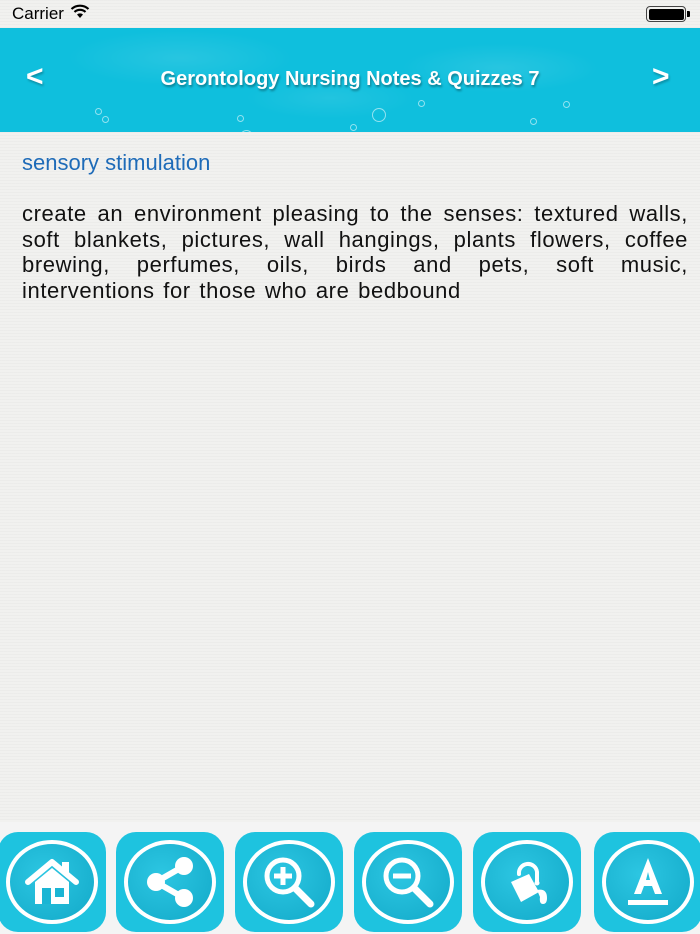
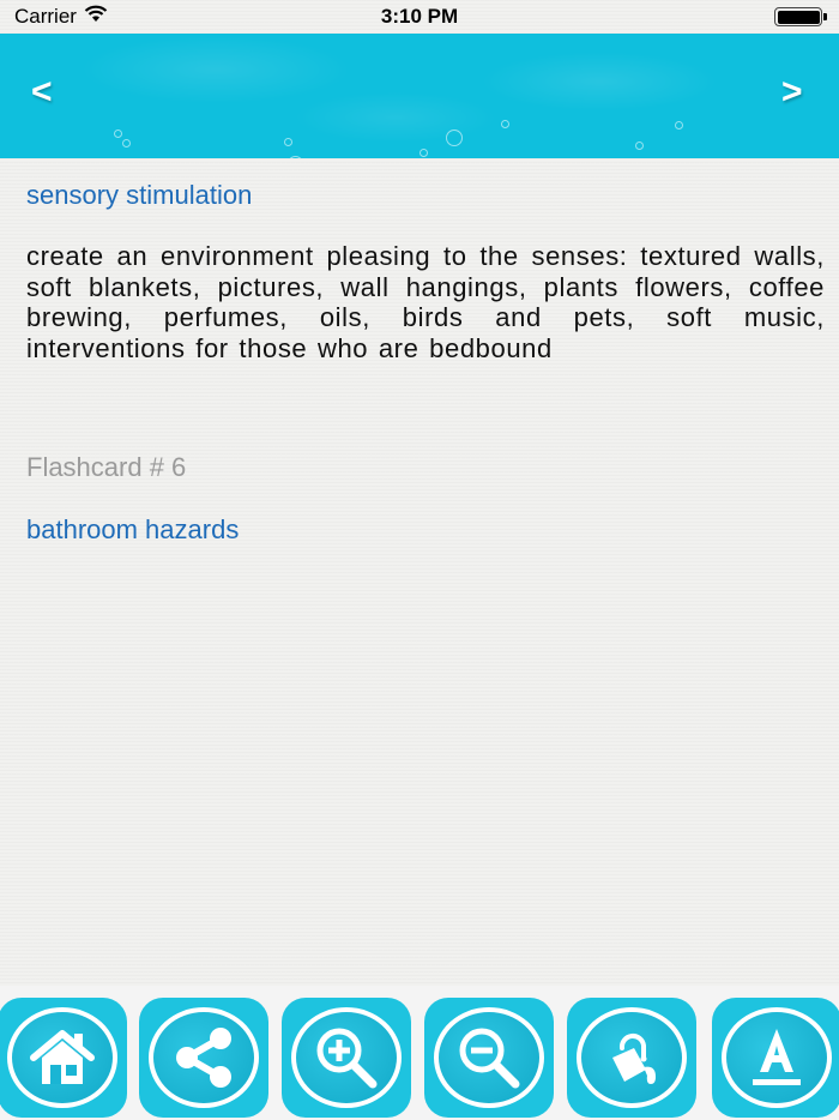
  Carrier
+ 3:10 PM
  <
- Gerontology Nursing Notes & Quizzes 7
  >
  sensory stimulation
  create an environment pleasing to the senses: textured walls, soft blankets, pictures, wall hangings, plants flowers, coffee brewing, perfumes, oils, birds and pets, soft music, interventions for those who are bedbound
+ Flashcard # 6
+ bathroom hazards
